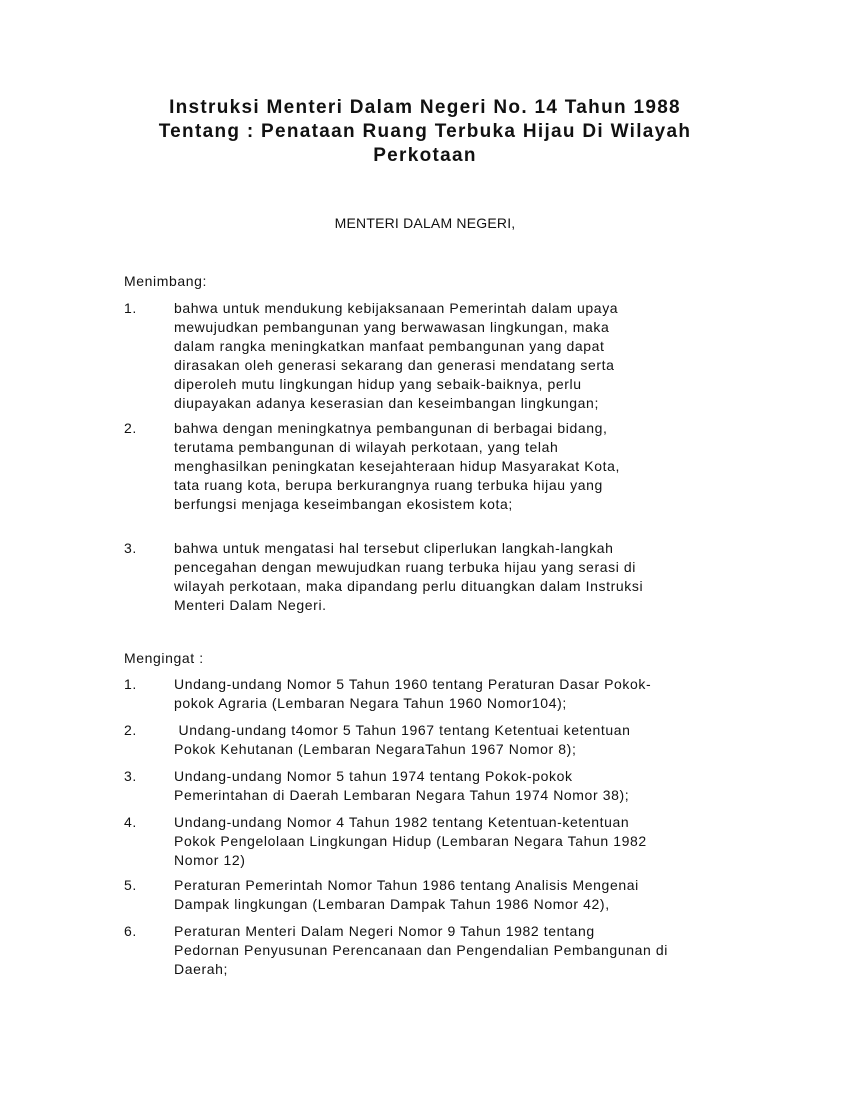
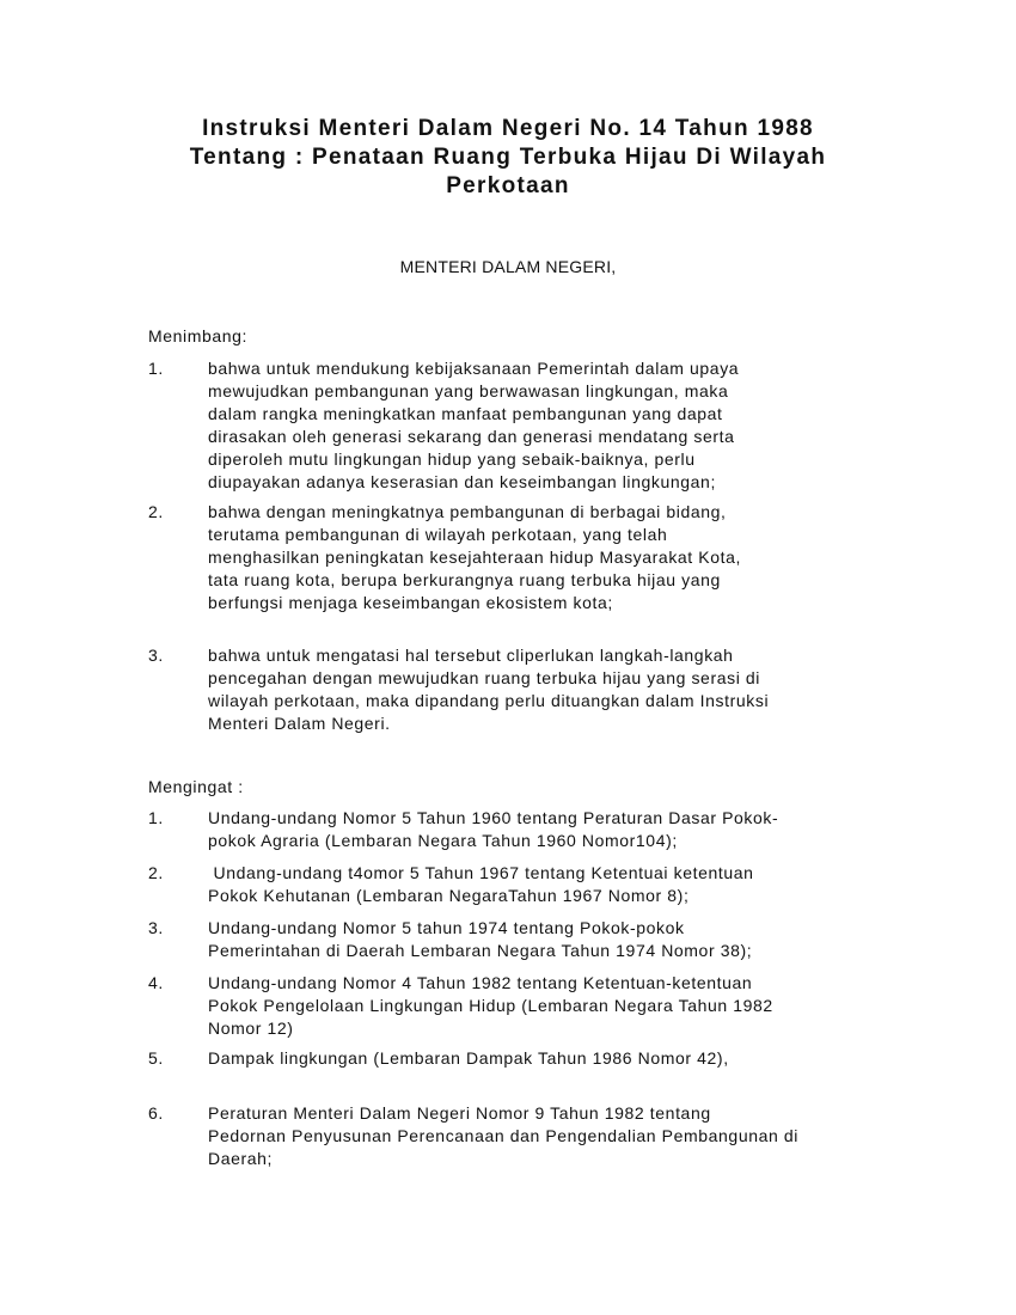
  Instruksi Menteri Dalam Negeri No. 14 Tahun 1988
  Tentang : Penataan Ruang Terbuka Hijau Di Wilayah
  Perkotaan
  MENTERI DALAM NEGERI,
  Menimbang:
  1.
  bahwa untuk mendukung kebijaksanaan Pemerintah dalam upaya
  mewujudkan pembangunan yang berwawasan lingkungan, maka
  dalam rangka meningkatkan manfaat pembangunan yang dapat
  dirasakan oleh generasi sekarang dan generasi mendatang serta
  diperoleh mutu lingkungan hidup yang sebaik-baiknya, perlu
  diupayakan adanya keserasian dan keseimbangan lingkungan;
  2.
  bahwa dengan meningkatnya pembangunan di berbagai bidang,
  terutama pembangunan di wilayah perkotaan, yang telah
  menghasilkan peningkatan kesejahteraan hidup Masyarakat Kota,
  tata ruang kota, berupa berkurangnya ruang terbuka hijau yang
  berfungsi menjaga keseimbangan ekosistem kota;
  3.
  bahwa untuk mengatasi hal tersebut cliperlukan langkah-langkah
  pencegahan dengan mewujudkan ruang terbuka hijau yang serasi di
  wilayah perkotaan, maka dipandang perlu dituangkan dalam Instruksi
  Menteri Dalam Negeri.
  Mengingat :
  1.
  Undang-undang Nomor 5 Tahun 1960 tentang Peraturan Dasar Pokok-
  pokok Agraria (Lembaran Negara Tahun 1960 Nomor104);
  2.
  Undang-undang t4omor 5 Tahun 1967 tentang Ketentuai ketentuan
  Pokok Kehutanan (Lembaran NegaraTahun 1967 Nomor 8);
  3.
  Undang-undang Nomor 5 tahun 1974 tentang Pokok-pokok
  Pemerintahan di Daerah Lembaran Negara Tahun 1974 Nomor 38);
  4.
  Undang-undang Nomor 4 Tahun 1982 tentang Ketentuan-ketentuan
  Pokok Pengelolaan Lingkungan Hidup (Lembaran Negara Tahun 1982
  Nomor 12)
  5.
- Peraturan Pemerintah Nomor Tahun 1986 tentang Analisis Mengenai
  Dampak lingkungan (Lembaran Dampak Tahun 1986 Nomor 42),
  6.
  Peraturan Menteri Dalam Negeri Nomor 9 Tahun 1982 tentang
  Pedornan Penyusunan Perencanaan dan Pengendalian Pembangunan di
  Daerah;
